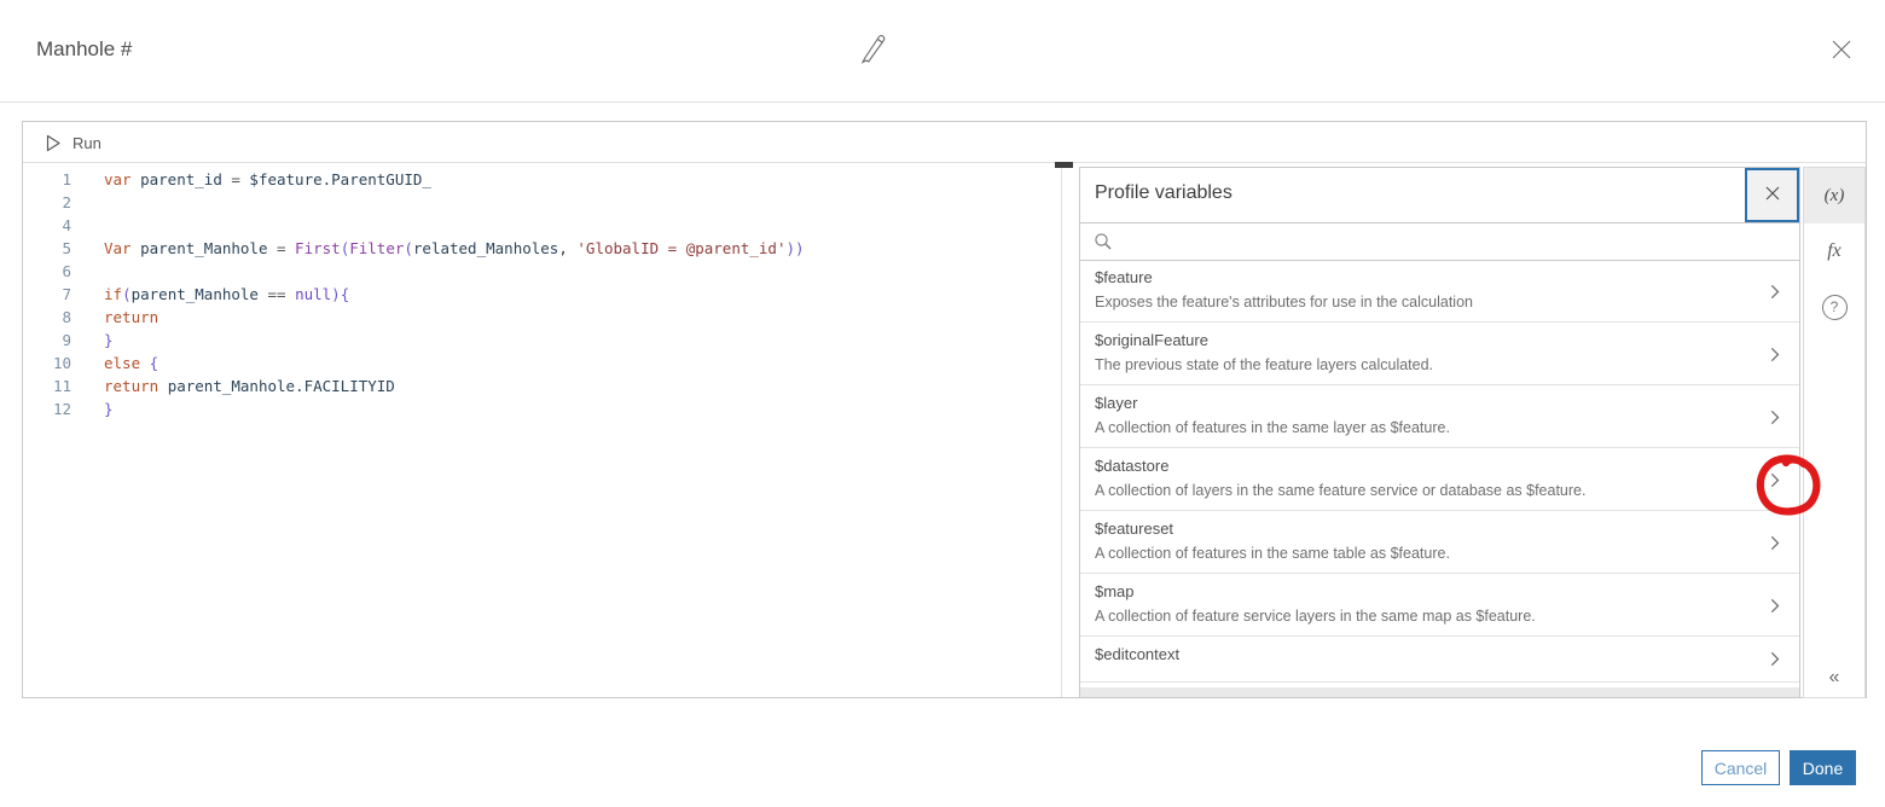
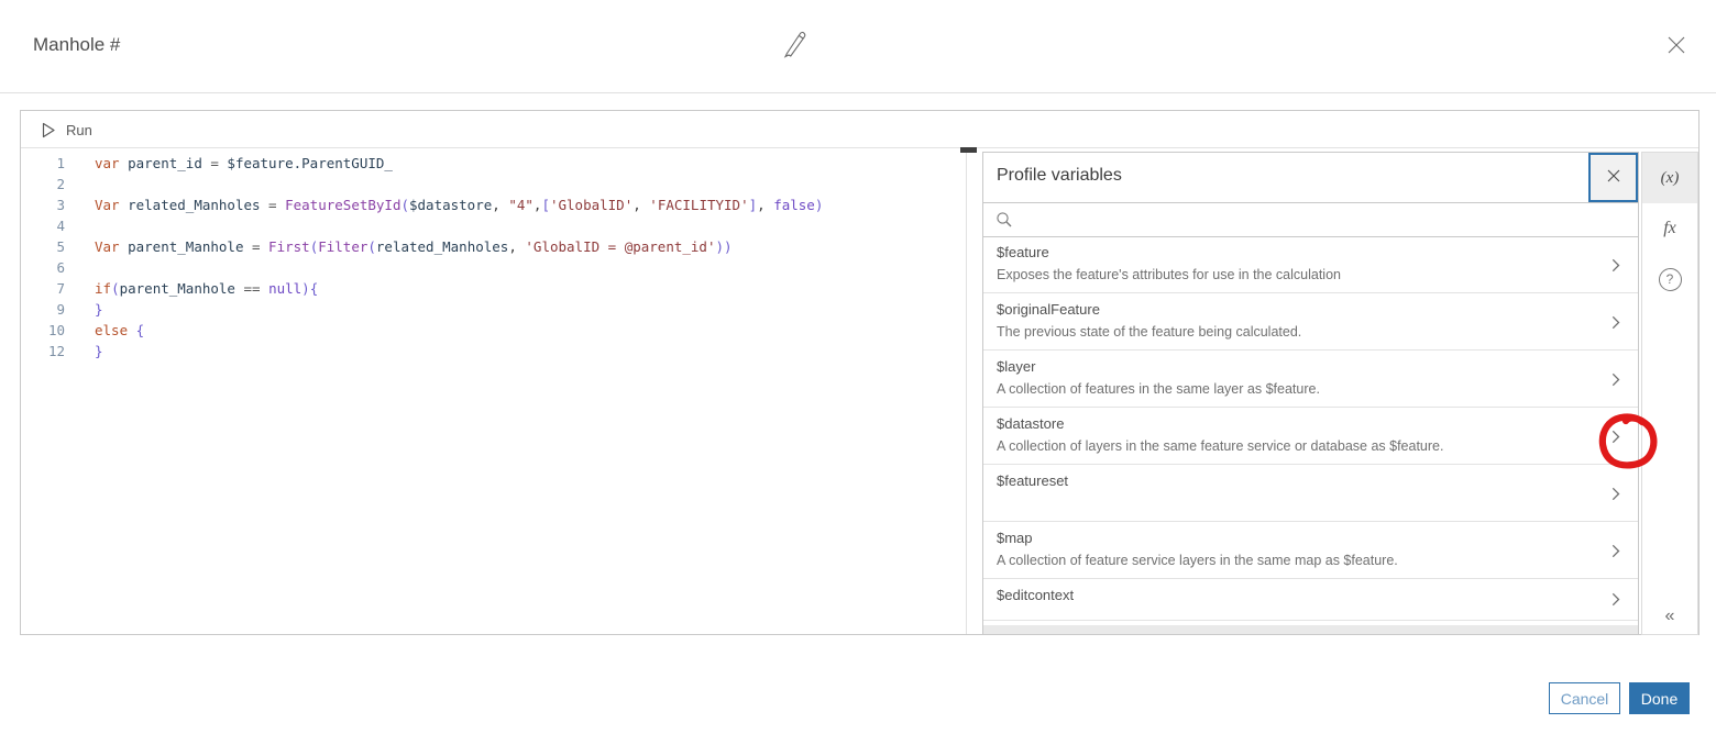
  Manhole #
  Run
  1
  var parent_id = $feature.ParentGUID_
  2
+ 3
+ Var related_Manholes = FeatureSetById($datastore, "4",['GlobalID', 'FACILITYID'], false)
  4
  5
  Var parent_Manhole = First(Filter(related_Manholes, 'GlobalID = @parent_id'))
  6
  7
  if(parent_Manhole == null){
- 8
- return
  9
  }
  10
  else {
- 11
- return parent_Manhole.FACILITYID
  12
  }
  Profile variables
  $feature
  Exposes the feature's attributes for use in the calculation
  $originalFeature
- The previous state of the feature layers calculated.
+ The previous state of the feature being calculated.
  $layer
  A collection of features in the same layer as $feature.
  $datastore
  A collection of layers in the same feature service or database as $feature.
  $featureset
- A collection of features in the same table as $feature.
  $map
  A collection of feature service layers in the same map as $feature.
  $editcontext
  (x)
  fx
  ?
  «
  Cancel
  Done
